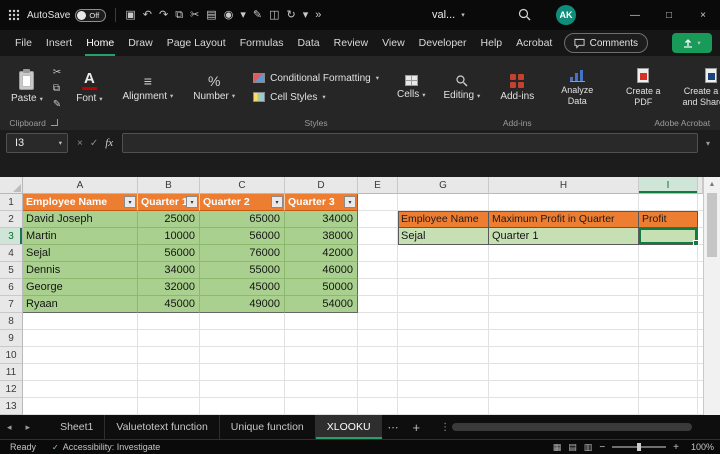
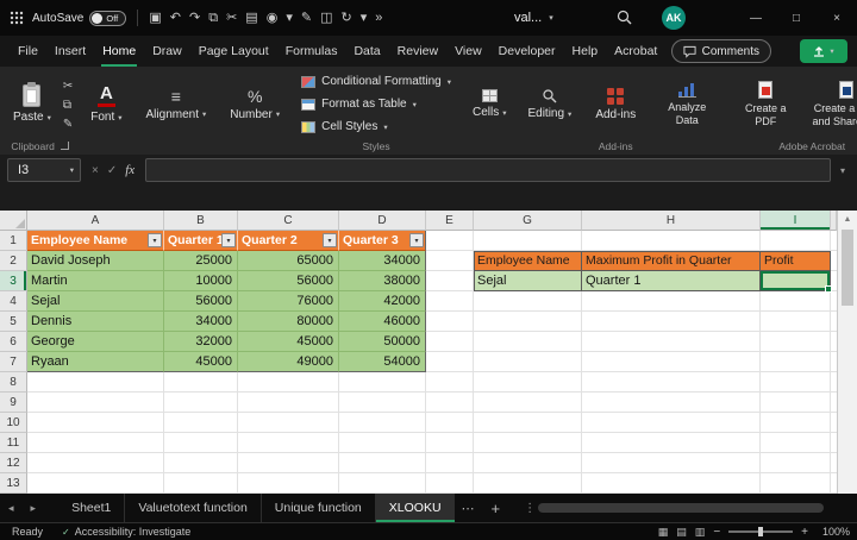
  AutoSave
  Off
  ▣
  ↶
  ↷
  ⧉
  ✂
  ▤
  ◉
  ▾
  ✎
  ◫
  ↻
  ▾
  »
  val...
  AK
  —
  □
  ×
  File
  Insert
  Home
  Draw
  Page Layout
  Formulas
  Data
  Review
  View
  Developer
  Help
  Acrobat
  Comments
  Paste
  ✂
  ⧉
  ✎
  Clipboard
  A
  Font
  ≡
  Alignment
  %
  Number
  Conditional Formatting
+ Format as Table
  Cell Styles
  Styles
  Cells
  Editing
  Add-ins
  Add-ins
  Analyze Data
  Create a PDF
  Adobe Acrobat
  I3
  ×
  ✓
  fx
  ▾
  A
  B
  C
  D
  E
  G
  H
  I
  1
  Employee Name
  Quarter 1
  Quarter 2
  Quarter 3
  2
  David Joseph
  25000
  65000
  34000
  Employee Name
  Maximum Profit in Quarter
  Profit
  3
  Martin
  10000
  56000
  38000
  Sejal
  Quarter 1
  4
  Sejal
  56000
  76000
  42000
  5
  Dennis
  34000
- 55000
+ 80000
  46000
  6
  George
  32000
  45000
  50000
  7
  Ryaan
  45000
  49000
  54000
  8
  9
  10
  11
  12
  13
  ◂
  ▸
  Sheet1
  Valuetotext function
  Unique function
  XLOOKU
  ⋯
  +
  ⋮
  Ready
  ✓
  Accessibility: Investigate
  ▦
  ▤
  ▥
  −
  +
  100%
